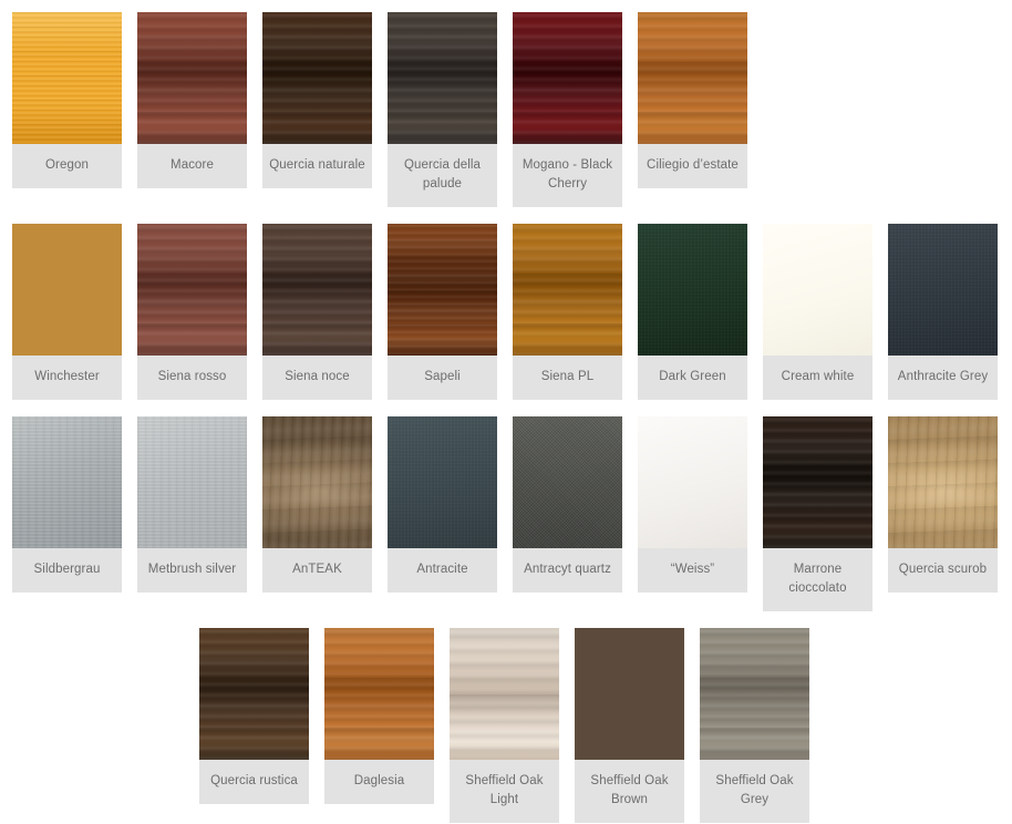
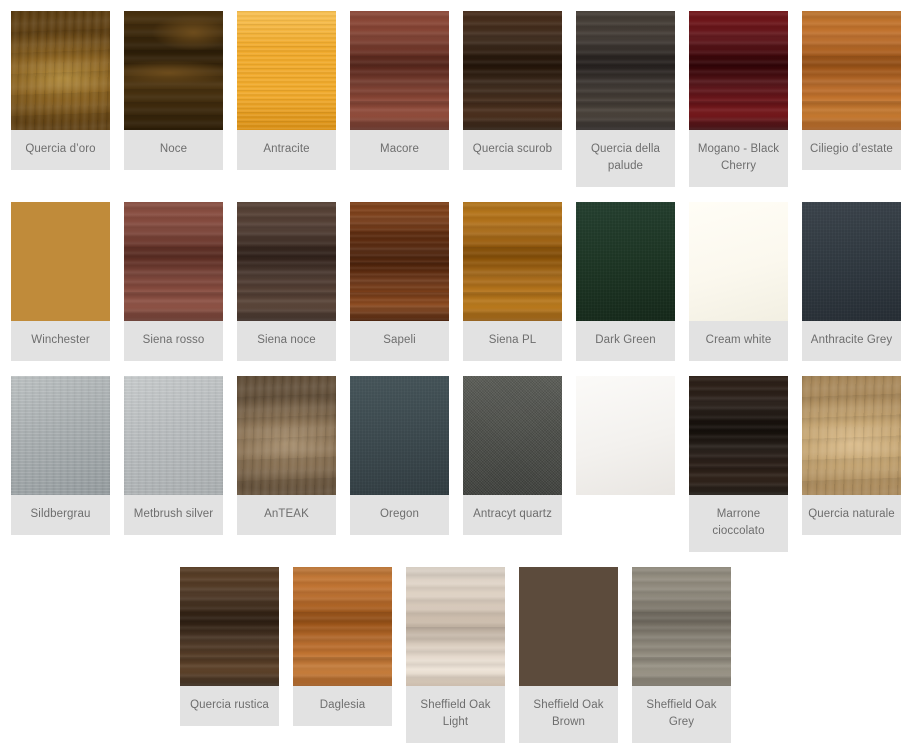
+ Quercia d’oro
+ Noce
- Oregon
+ Antracite
  Macore
- Quercia naturale
+ Quercia scurob
  Quercia della palude
  Mogano - Black Cherry
  Ciliegio d’estate
  Winchester
  Siena rosso
  Siena noce
  Sapeli
  Siena PL
  Dark Green
  Cream white
  Anthracite Grey
  Sildbergrau
  Metbrush silver
  AnTEAK
- Antracite
+ Oregon
  Antracyt quartz
- “Weiss”
  Marrone cioccolato
- Quercia scurob
+ Quercia naturale
  Quercia rustica
  Daglesia
  Sheffield Oak Light
  Sheffield Oak Brown
  Sheffield Oak Grey
